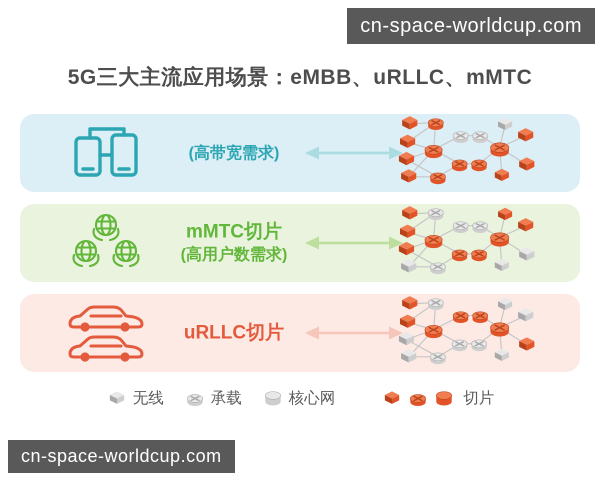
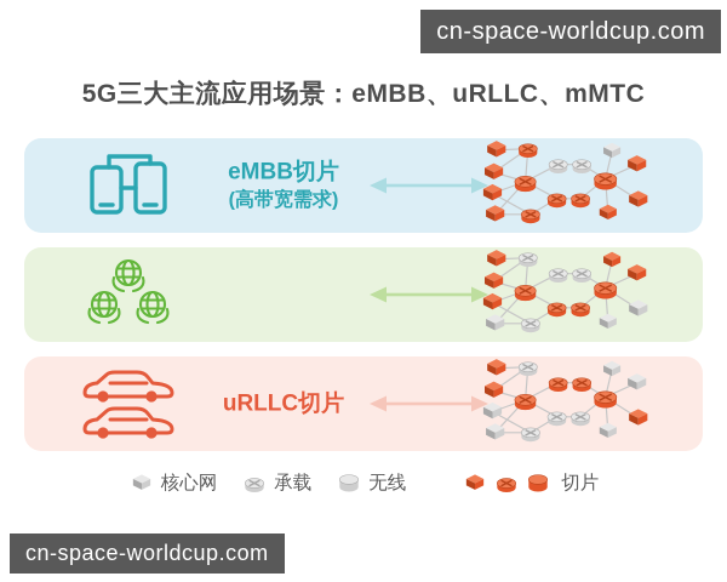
  cn-space-worldcup.com
  5G三大主流应用场景：eMBB、uRLLC、mMTC
+ eMBB切片
  (高带宽需求)
- mMTC切片
- (高用户数需求)
  uRLLC切片
- 无线
+ 核心网
  承载
- 核心网
+ 无线
  切片
  cn-space-worldcup.com
